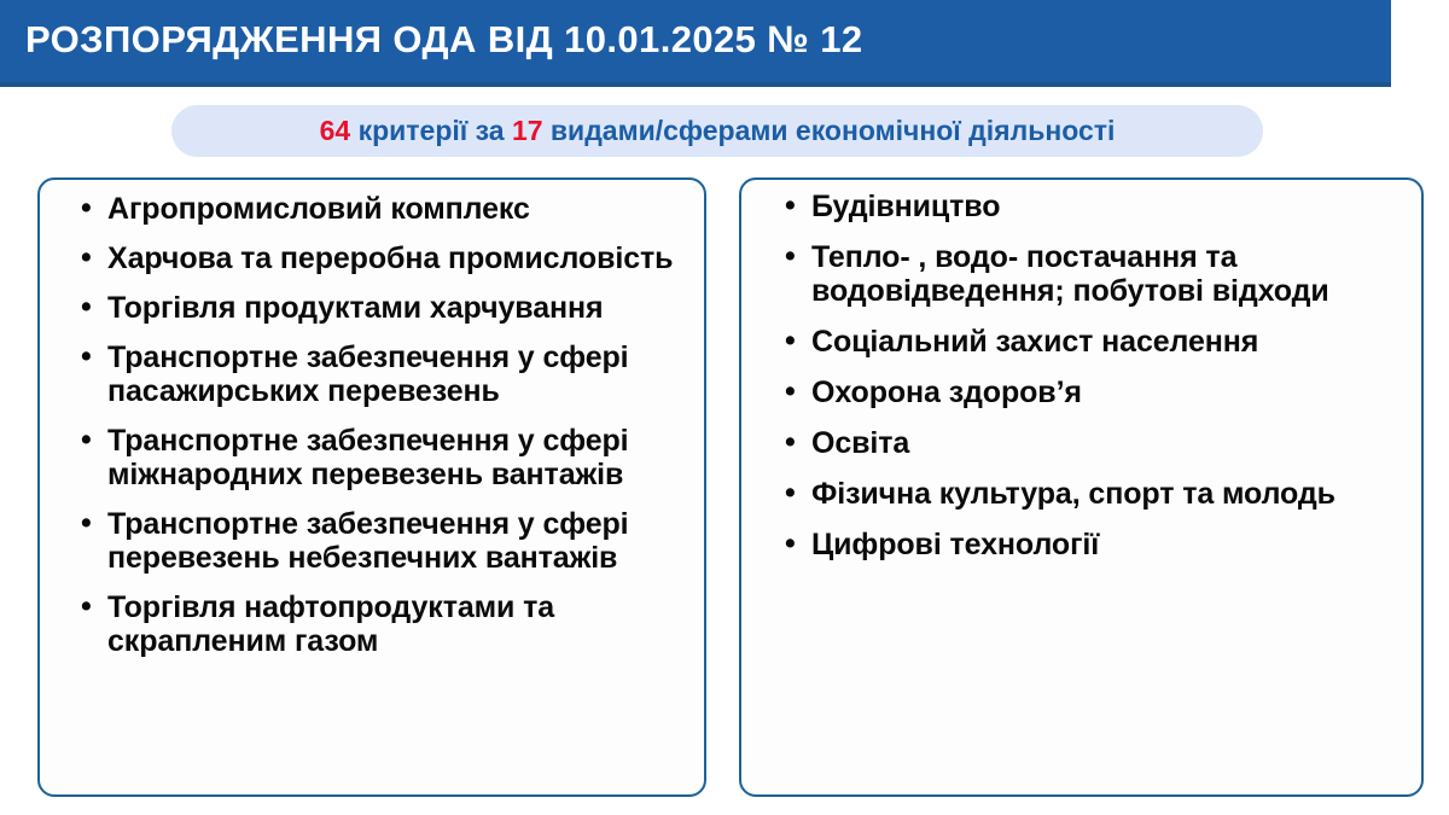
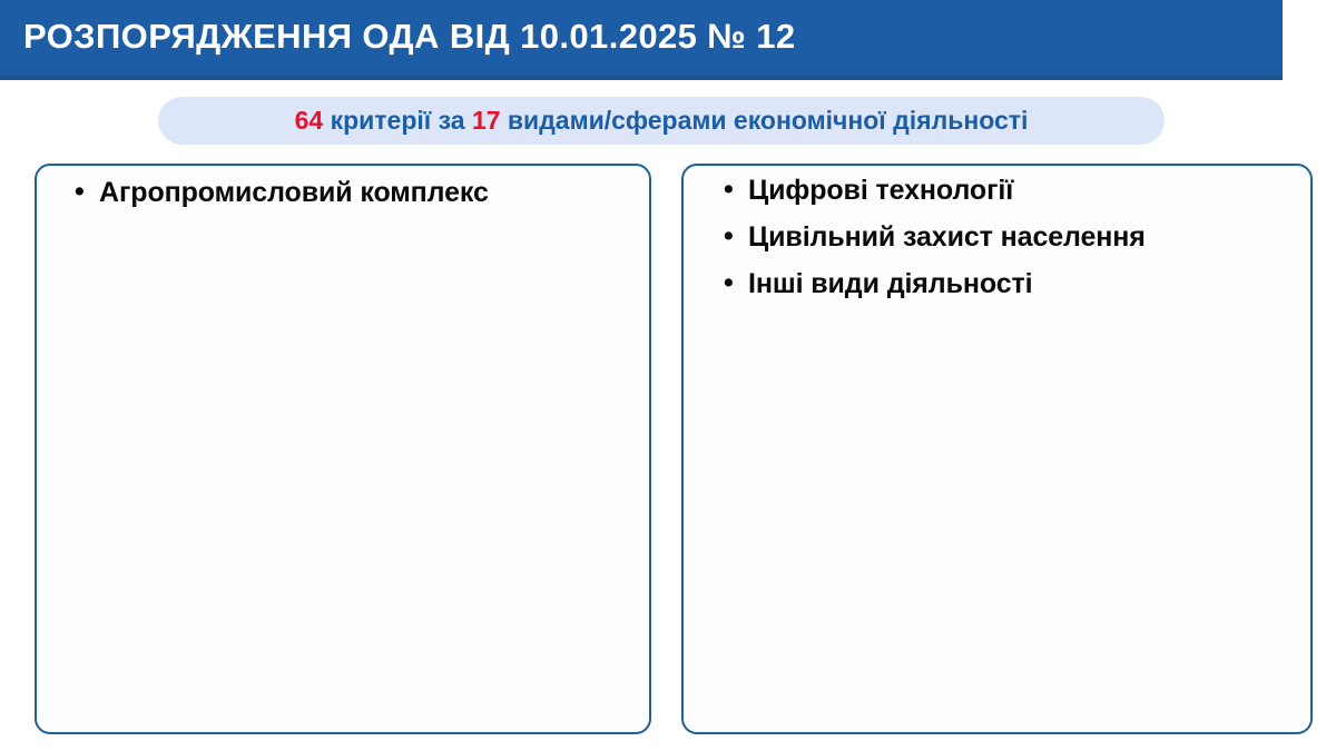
  РОЗПОРЯДЖЕННЯ ОДА ВІД 10.01.2025 № 12
  64 критерії за 17 видами/сферами економічної діяльності
  Агропромисловий комплекс
- Харчова та переробна промисловість
- Торгівля продуктами харчування
- Транспортне забезпечення у сфері пасажирських перевезень
- Транспортне забезпечення у сфері міжнародних перевезень вантажів
- Транспортне забезпечення у сфері перевезень небезпечних вантажів
- Торгівля нафтопродуктами та скрапленим газом
- Будівництво
- Тепло- , водо- постачання та водовідведення; побутові відходи
- Соціальний захист населення
- Охорона здоров’я
- Освіта
- Фізична культура, спорт та молодь
  Цифрові технології
+ Цивільний захист населення
+ Інші види діяльності
